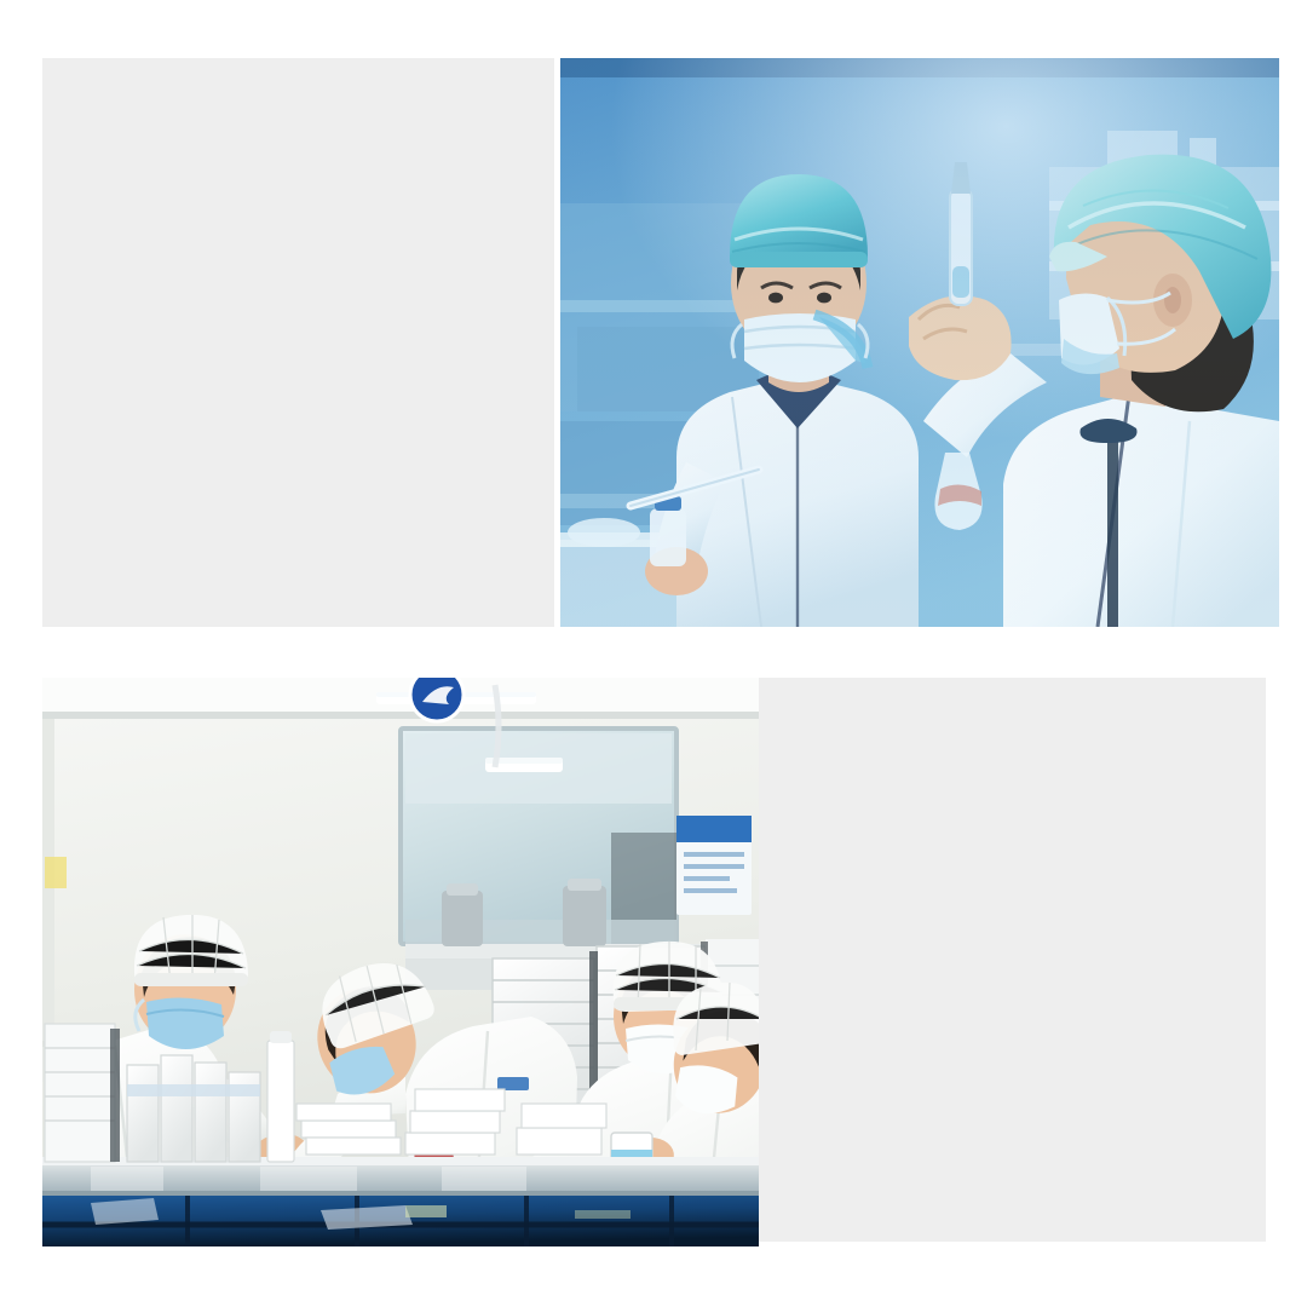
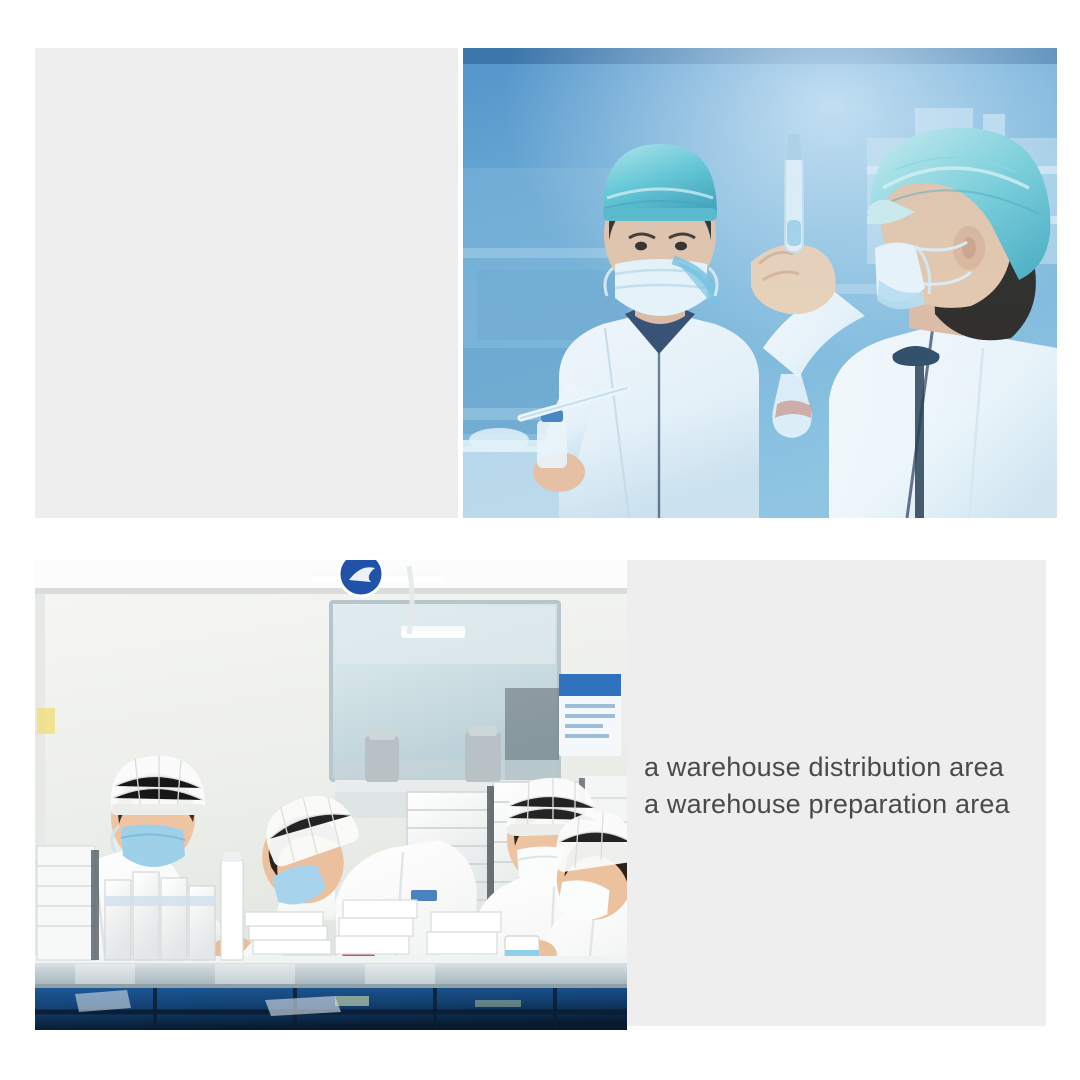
+ a warehouse distribution area
+ a warehouse preparation area
